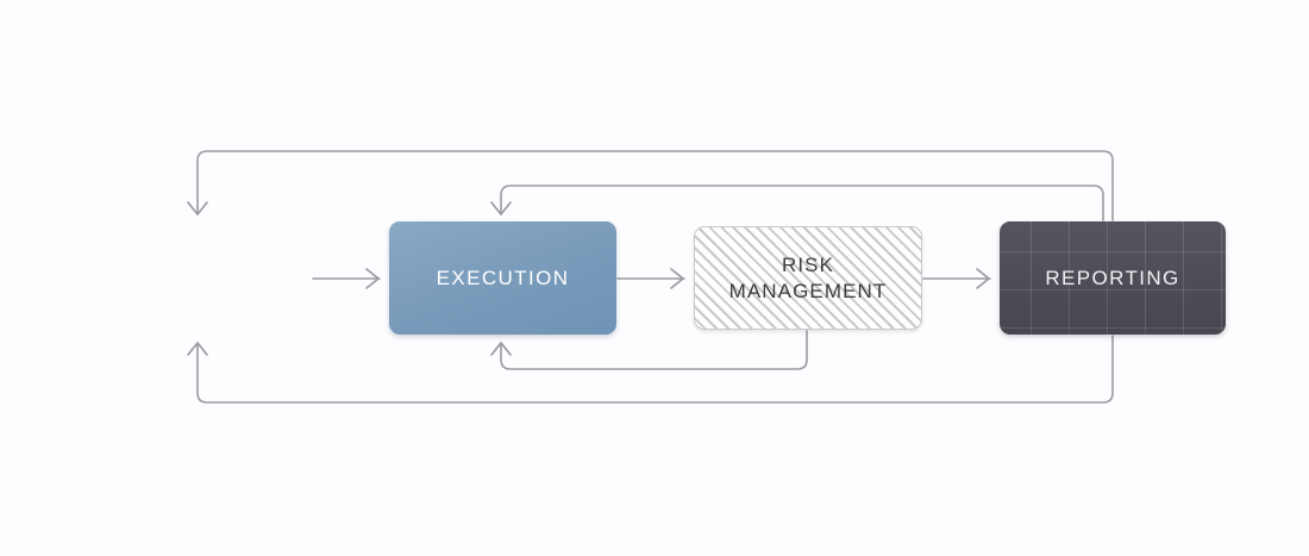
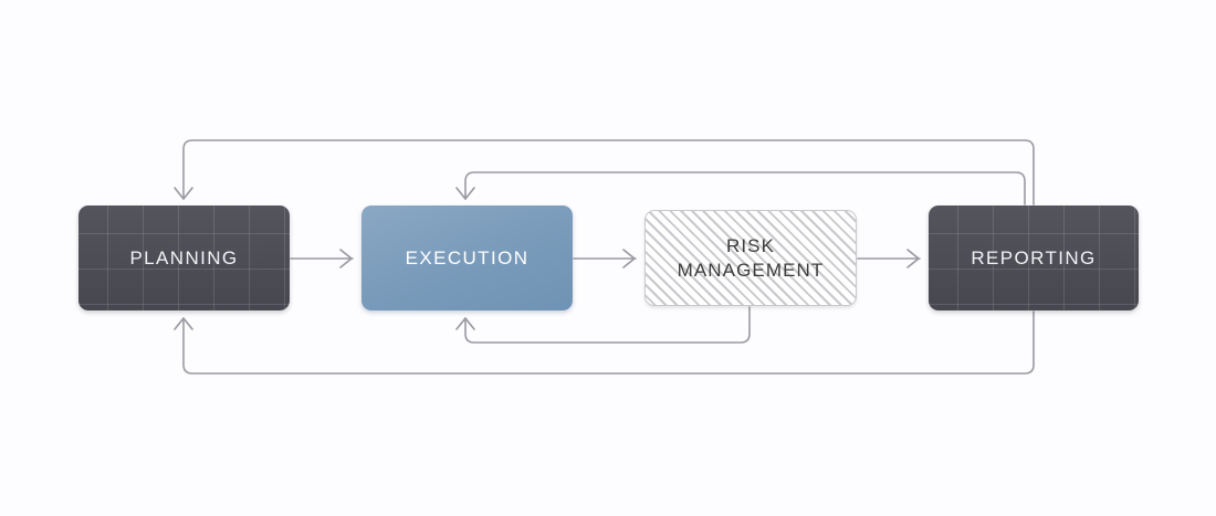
+ PLANNING
  EXECUTION
  RISK
  MANAGEMENT
  REPORTING
